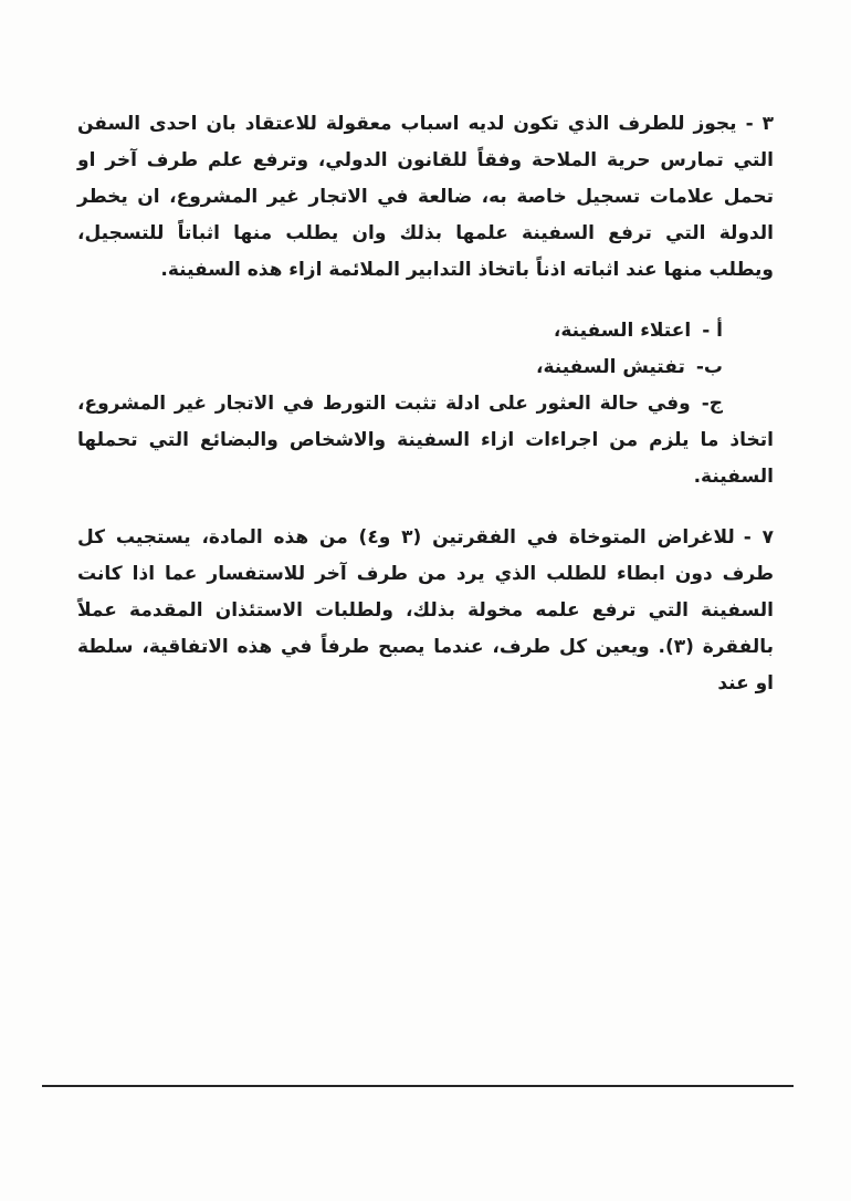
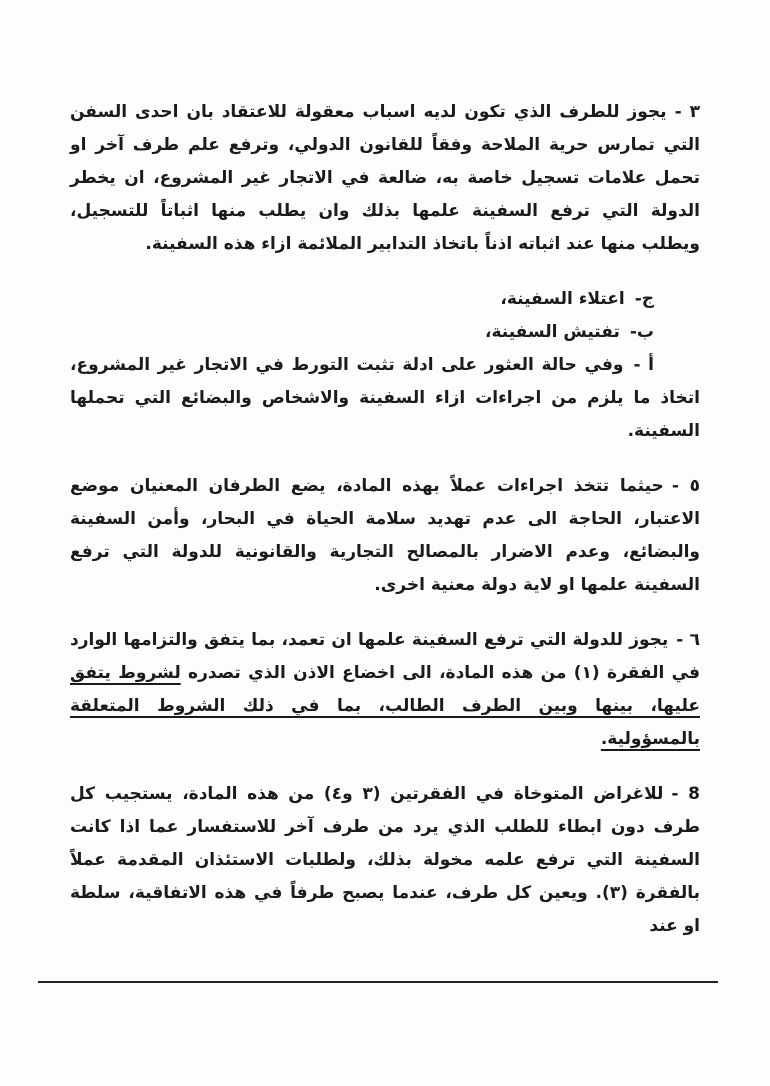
  ٣ -يجوز للطرف الذي تكون لديه اسباب معقولة للاعتقاد بان احدى السفن التي تمارس حرية الملاحة وفقاً للقانون الدولي، وترفع علم طرف آخر او تحمل علامات تسجيل خاصة به، ضالعة في الاتجار غير المشروع، ان يخطر الدولة التي ترفع السفينة علمها بذلك وان يطلب منها اثباتاً للتسجيل، ويطلب منها عند اثباته اذناً باتخاذ التدابير الملائمة ازاء هذه السفينة.
- أ -اعتلاء السفينة،
+ ج-اعتلاء السفينة،
  ب-تفتيش السفينة،
- ج-وفي حالة العثور على ادلة تثبت التورط في الاتجار غير المشروع، اتخاذ ما يلزم من اجراءات ازاء السفينة والاشخاص والبضائع التي تحملها السفينة.
+ أ -وفي حالة العثور على ادلة تثبت التورط في الاتجار غير المشروع، اتخاذ ما يلزم من اجراءات ازاء السفينة والاشخاص والبضائع التي تحملها السفينة.
+ ٥ -حيثما تتخذ اجراءات عملاً بهذه المادة، يضع الطرفان المعنيان موضع الاعتبار، الحاجة الى عدم تهديد سلامة الحياة في البحار، وأمن السفينة والبضائع، وعدم الاضرار بالمصالح التجارية والقانونية للدولة التي ترفع السفينة علمها او لاية دولة معنية اخرى.
+ ٦ -يجوز للدولة التي ترفع السفينة علمها ان تعمد، بما يتفق والتزامها الوارد في الفقرة (١) من هذه المادة، الى اخضاع الاذن الذي تصدره لشروط يتفق عليها، بينها وبين الطرف الطالب، بما في ذلك الشروط المتعلقة بالمسؤولية.
- ٧ -للاغراض المتوخاة في الفقرتين (٣ و٤) من هذه المادة، يستجيب كل طرف دون ابطاء للطلب الذي يرد من طرف آخر للاستفسار عما اذا كانت السفينة التي ترفع علمه مخولة بذلك، ولطلبات الاستئذان المقدمة عملاً بالفقرة (٣). ويعين كل طرف، عندما يصبح طرفاً في هذه الاتفاقية، سلطة او عند
+ 8 -للاغراض المتوخاة في الفقرتين (٣ و٤) من هذه المادة، يستجيب كل طرف دون ابطاء للطلب الذي يرد من طرف آخر للاستفسار عما اذا كانت السفينة التي ترفع علمه مخولة بذلك، ولطلبات الاستئذان المقدمة عملاً بالفقرة (٣). ويعين كل طرف، عندما يصبح طرفاً في هذه الاتفاقية، سلطة او عند
